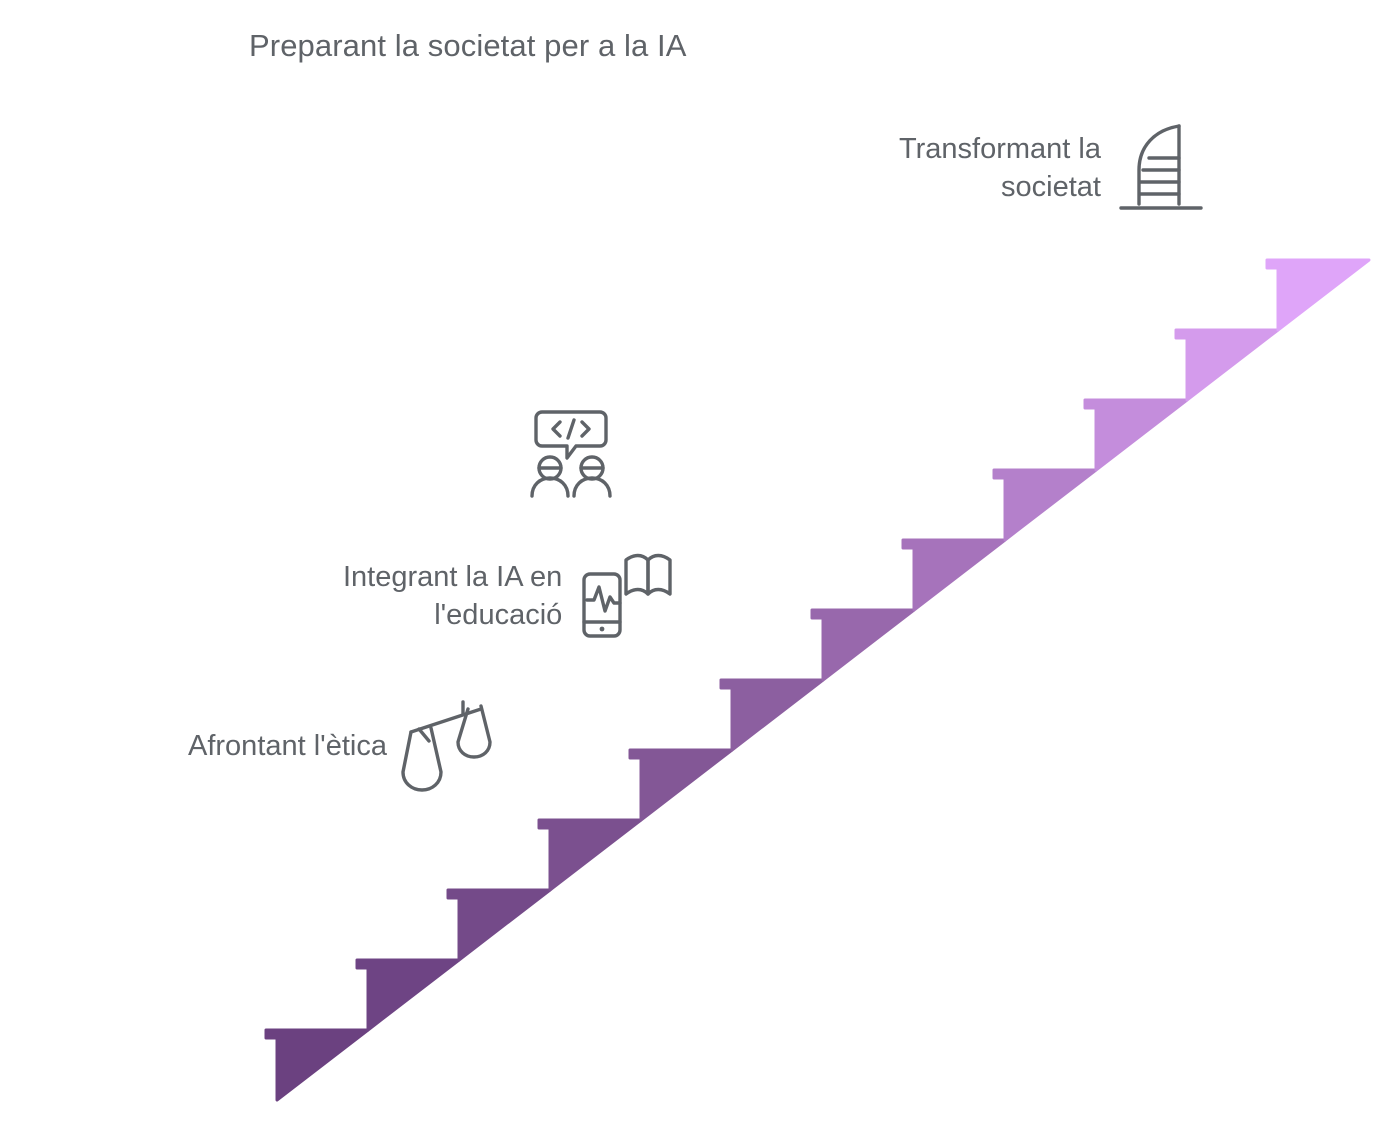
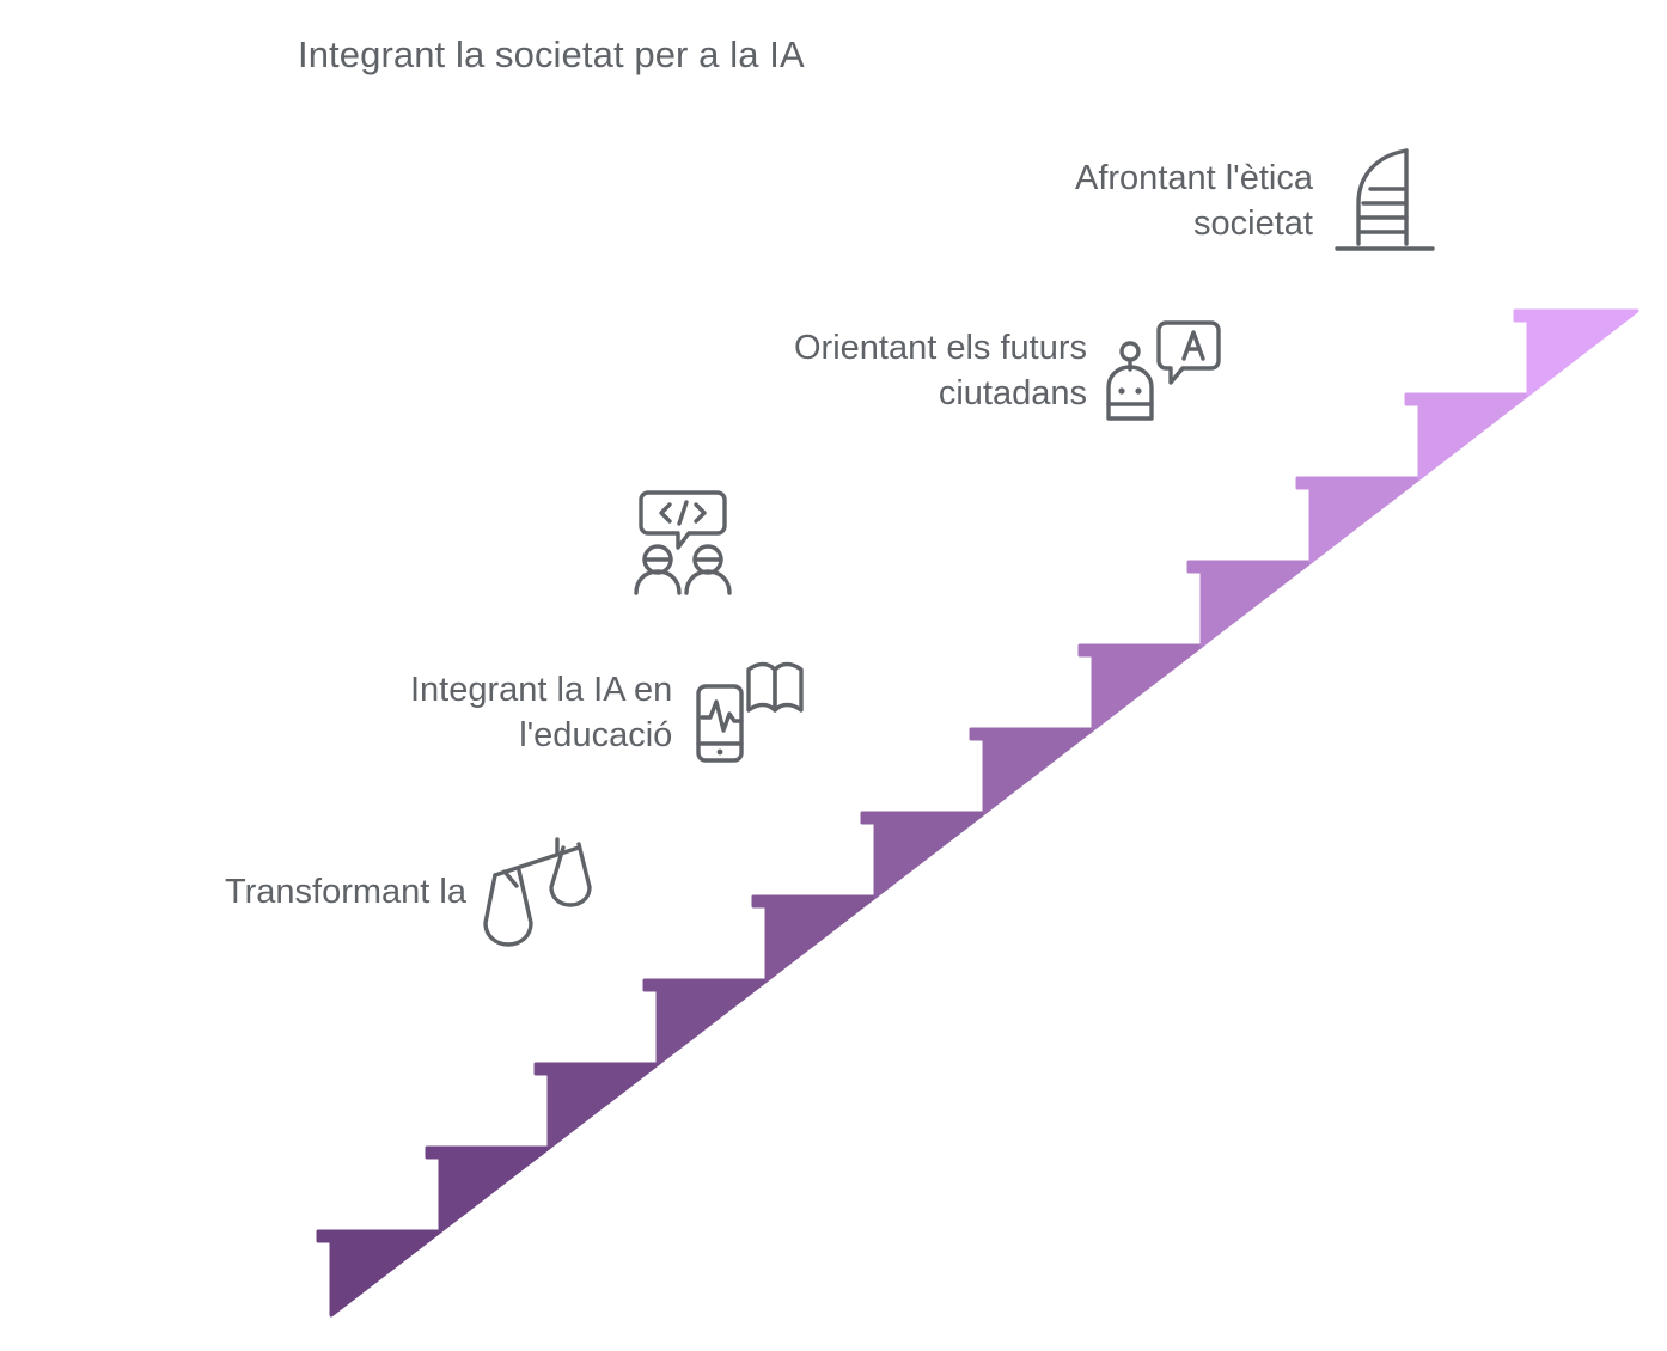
- Preparant la societat per a la IA
+ Integrant la societat per a la IA
- Afrontant l'ètica
+ Transformant la
  Integrant la IA en
  l'educació
+ Orientant els futurs
+ ciutadans
- Transformant la
+ Afrontant l'ètica
  societat
